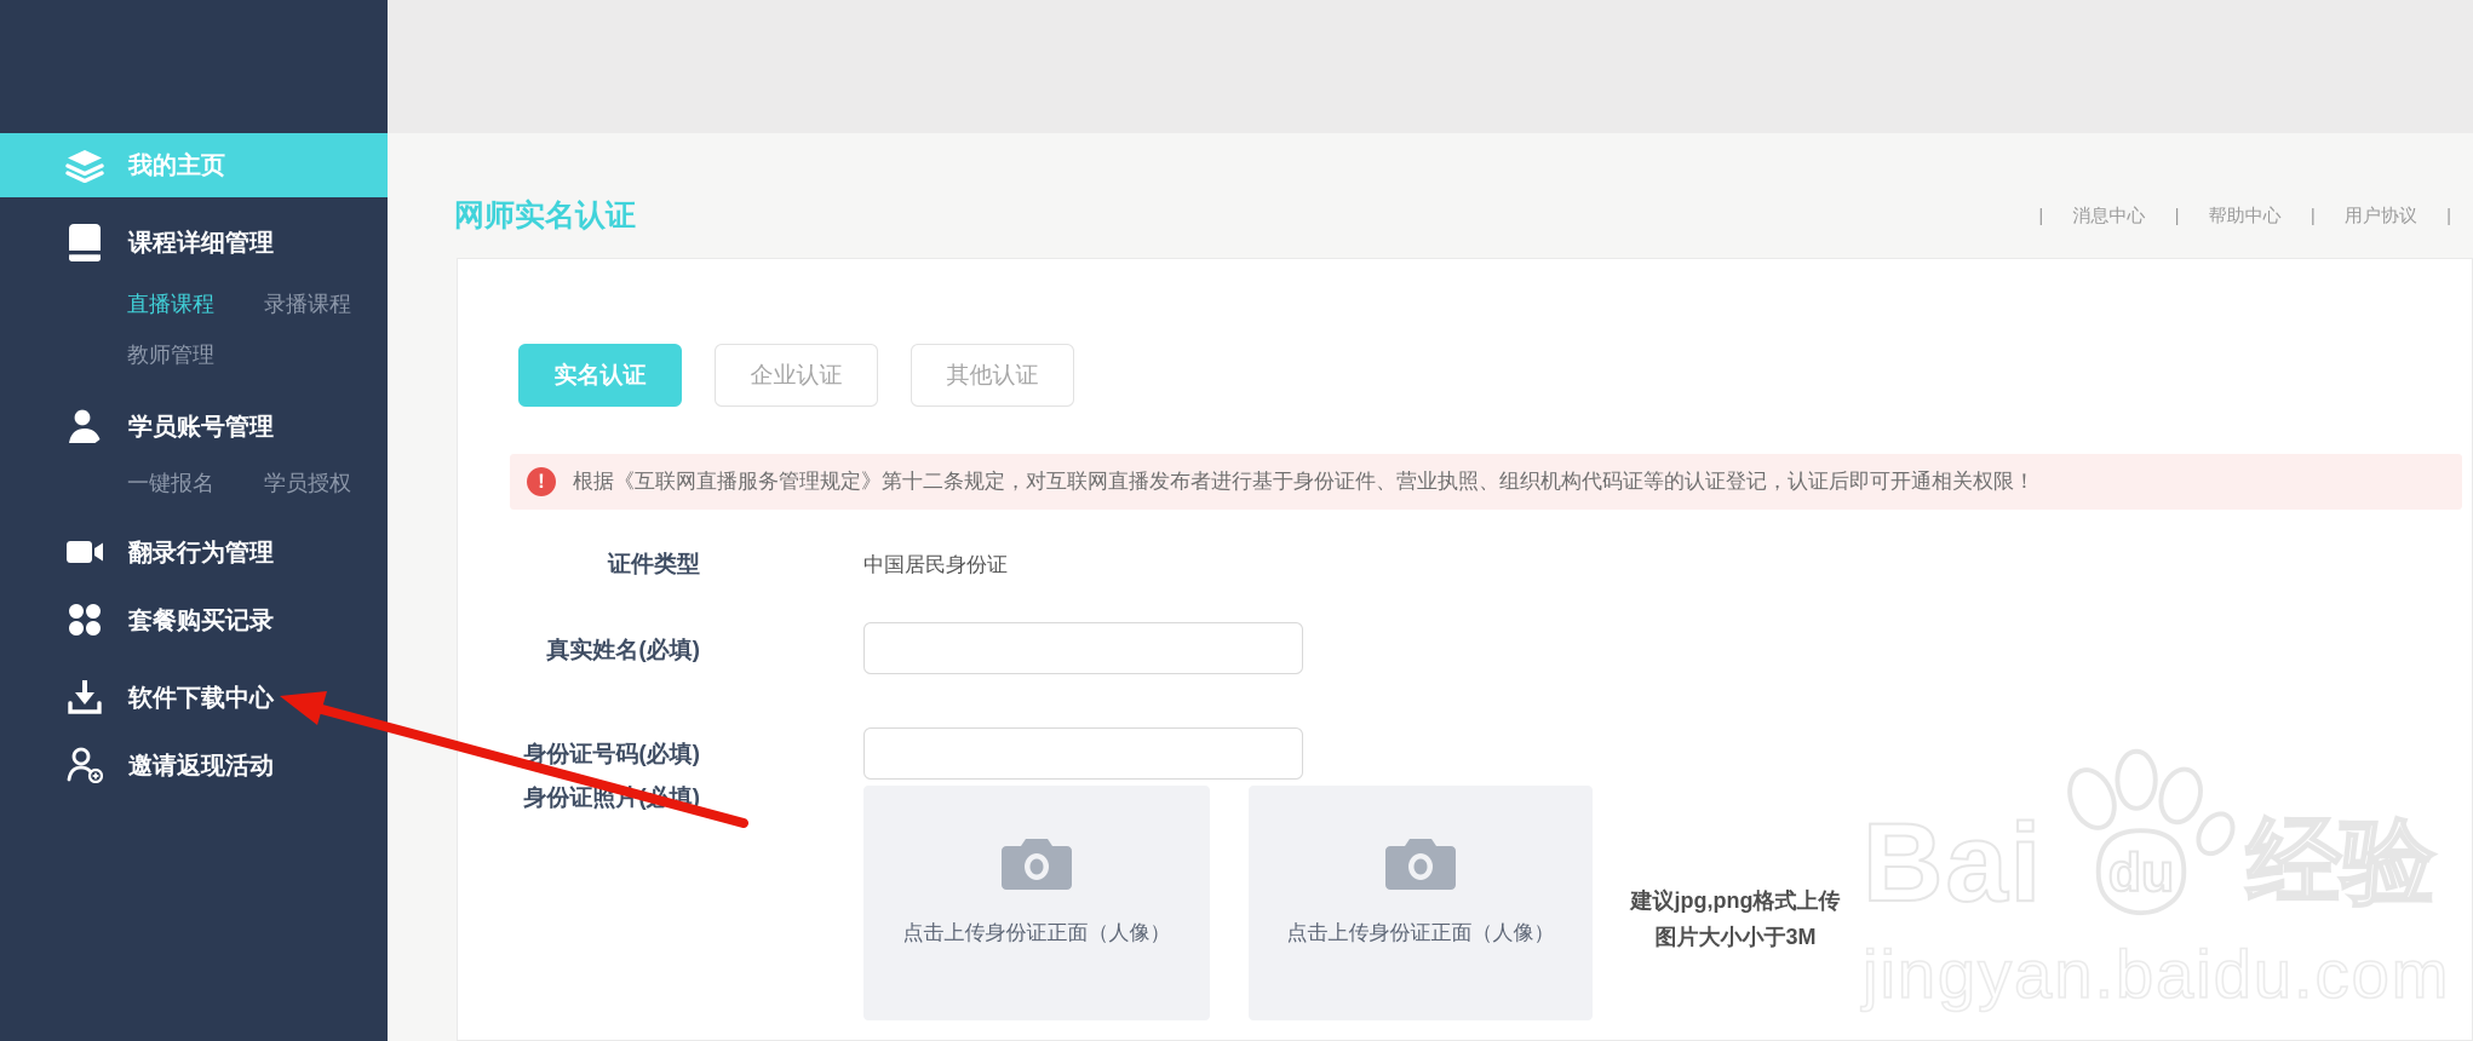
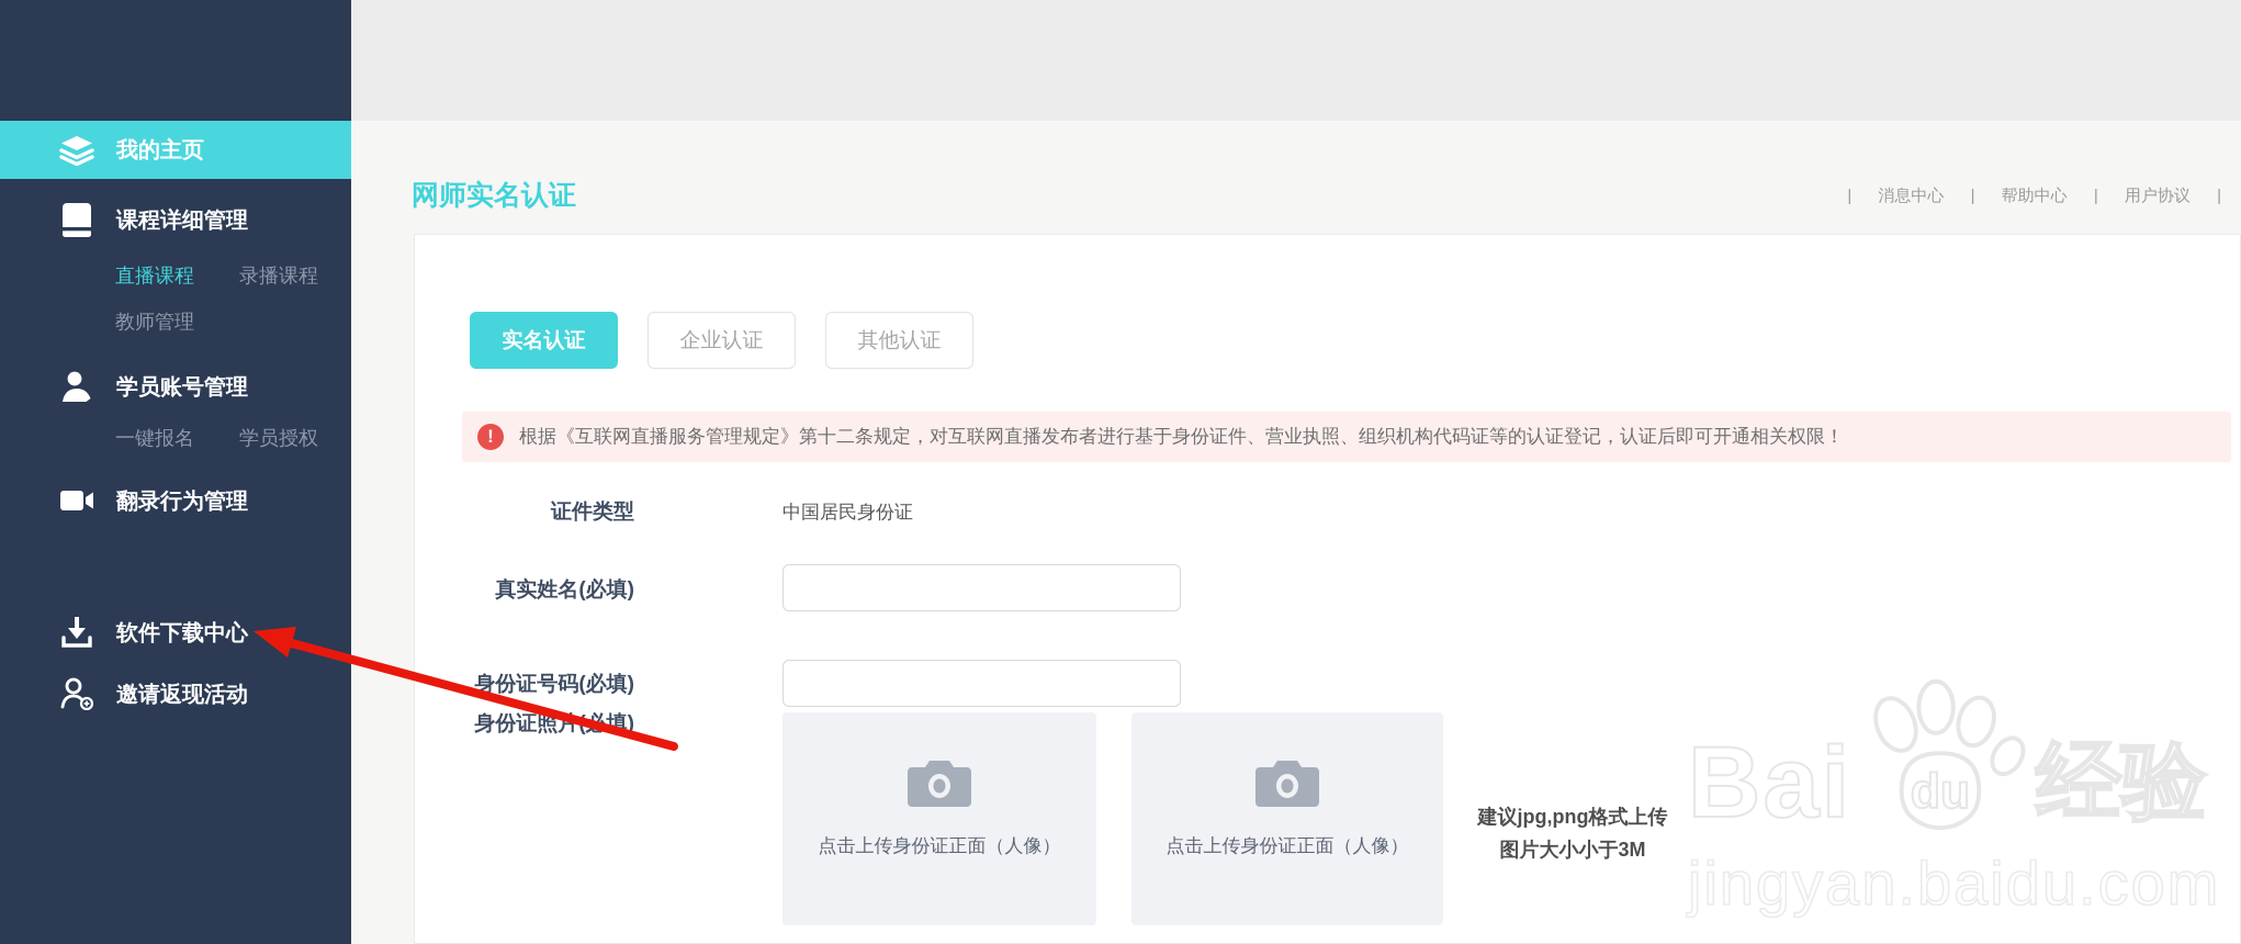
  我的主页
  课程详细管理
  直播课程
  录播课程
  教师管理
  学员账号管理
  一键报名
  学员授权
  翻录行为管理
- 套餐购买记录
  软件下载中心
  邀请返现活动
  | 消息中心 | 帮助中心 | 用户协议 |
  网师实名认证
  实名认证
  企业认证
  其他认证
  !
  根据《互联网直播服务管理规定》第十二条规定，对互联网直播发布者进行基于身份证件、营业执照、组织机构代码证等的认证登记，认证后即可开通相关权限！
  证件类型
  中国居民身份证
  真实姓名(必填)
  身份证号码(必填)
  身份证照片填)
  点击上传身份证正面（人像）
  点击上传身份证正面（人像）
  建议jpg,png格式上传
  图片大小小于3M
  Bai
  du
  经验
